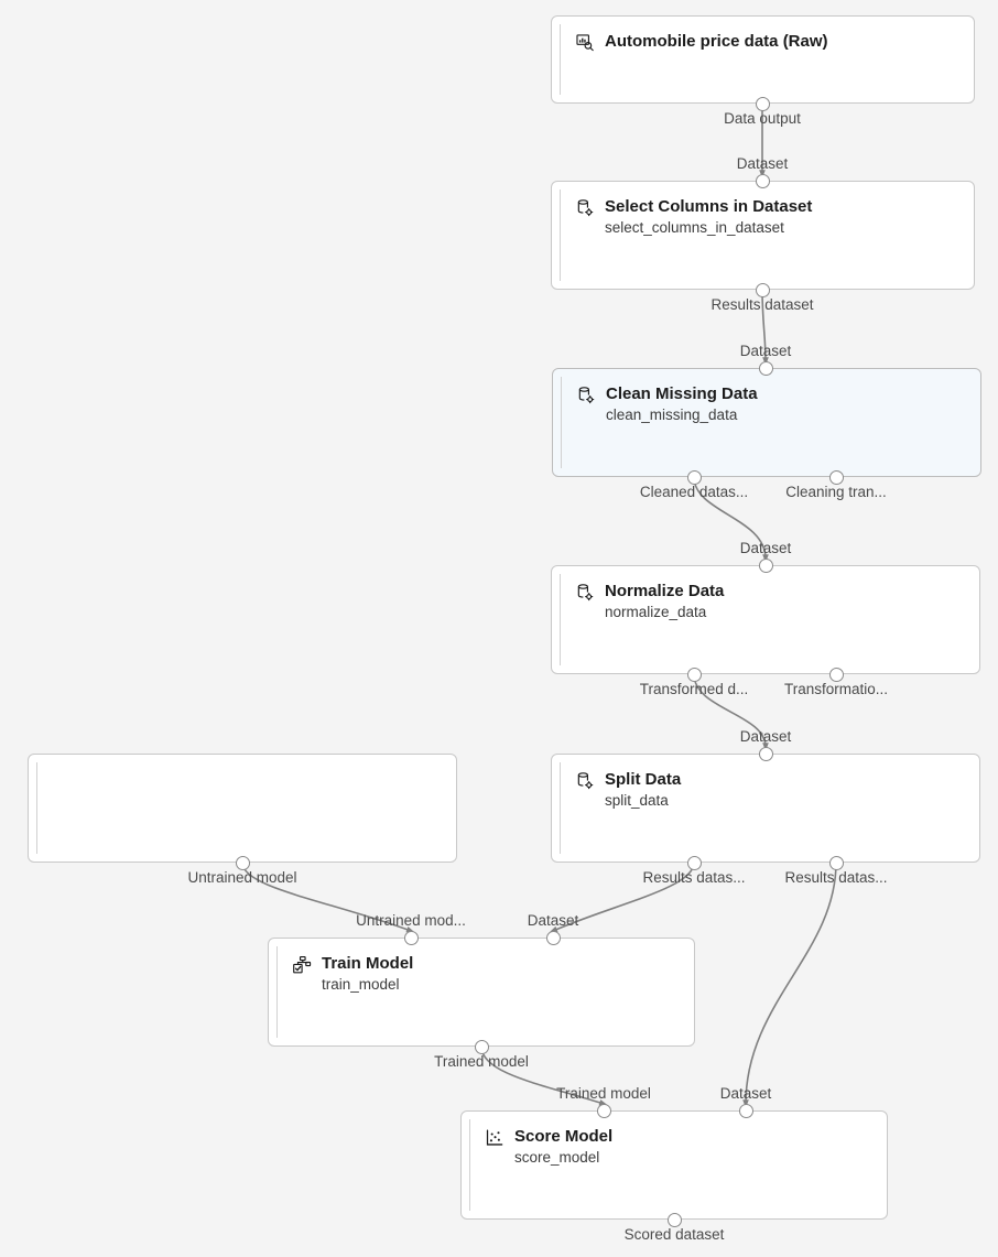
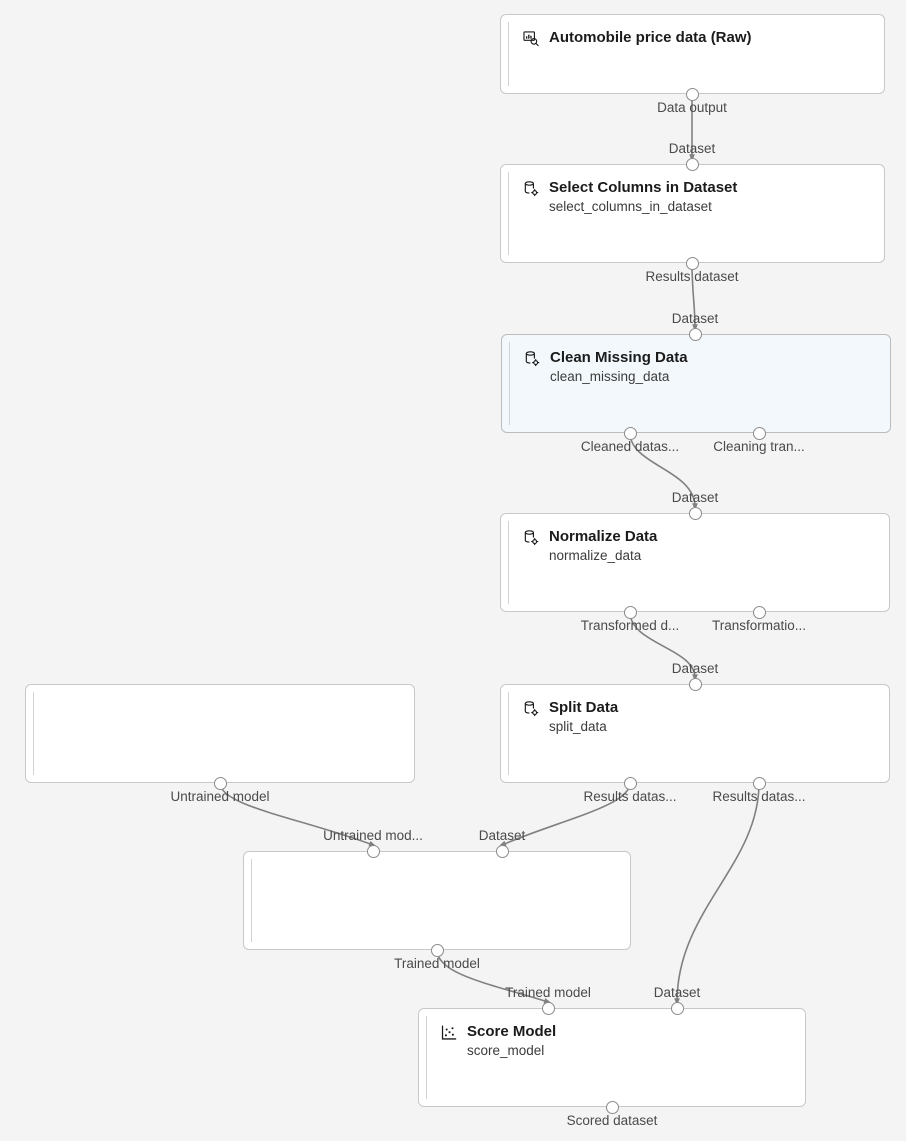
  Automobile price data (Raw)
  Select Columns in Dataset
  select_columns_in_dataset
  Clean Missing Data
  clean_missing_data
  Normalize Data
  normalize_data
  Split Data
  split_data
- Train Model
- train_model
  Score Model
  score_model
  Data output
  Dataset
  Results dataset
  Dataset
  Cleaned datas...
  Cleaning tran...
  Dataset
  Transformed d...
  Transformatio...
  Untrained model
  Dataset
  Results datas...
  Results datas...
  Untrained mod...
  Dataset
  Trained model
  Trained model
  Dataset
  Scored dataset
